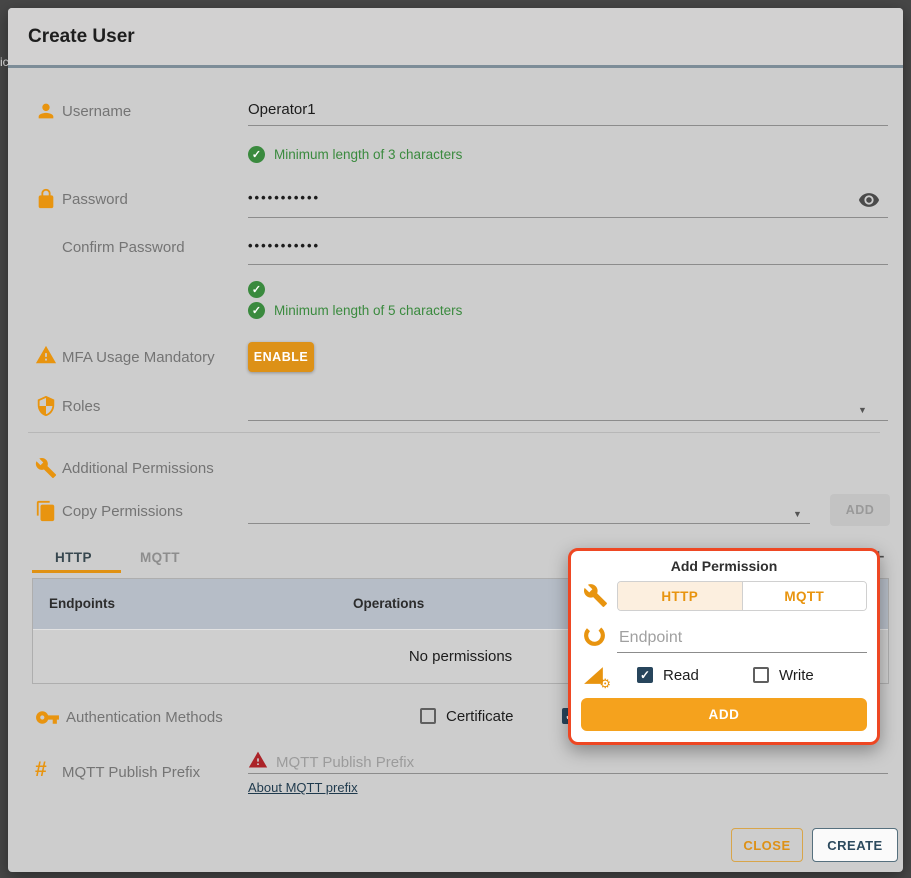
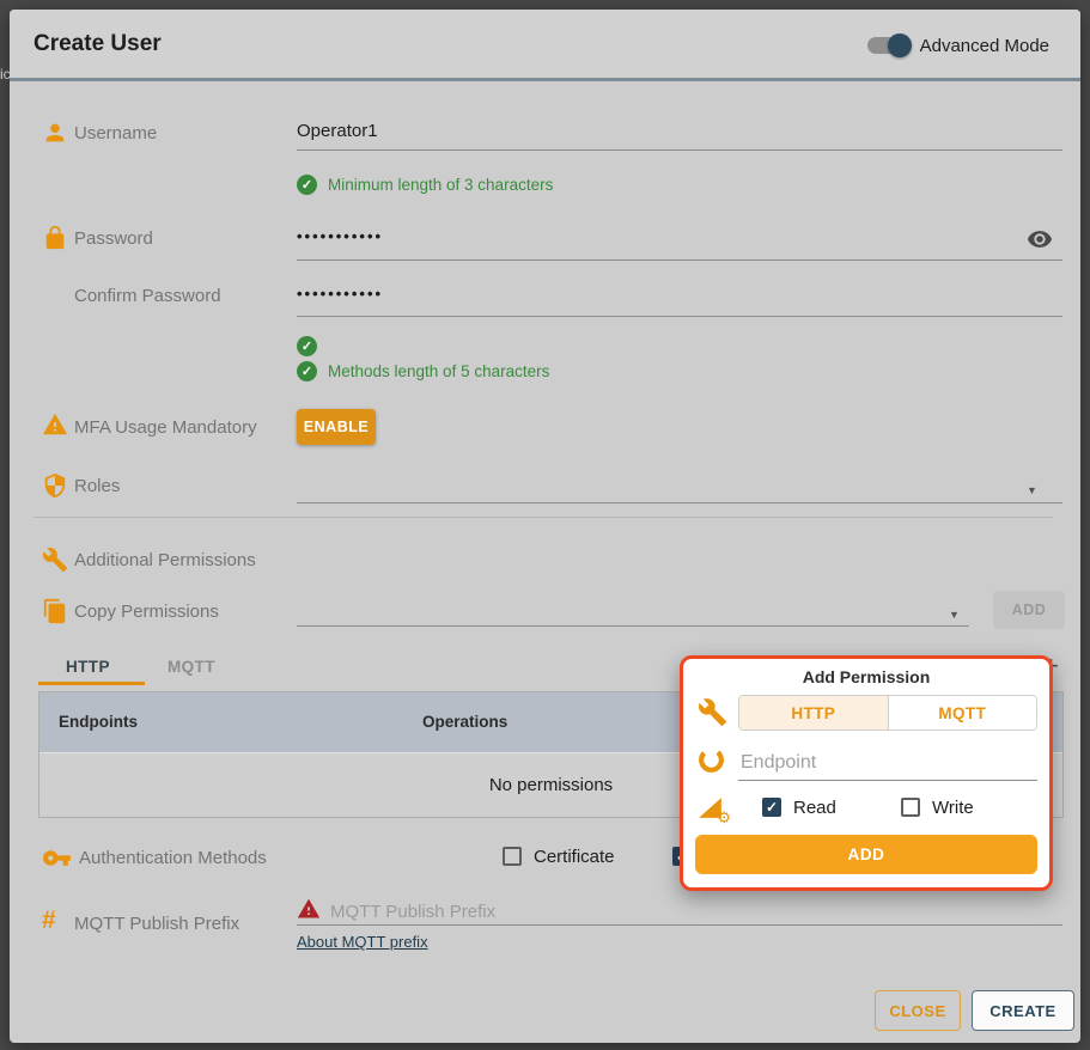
  ic
  Create User
+ Advanced Mode
  Username
  Operator1
  ✓
  Minimum length of 3 characters
  Password
  •••••••••••
  Confirm Password
  •••••••••••
  ✓
  ✓
- Minimum length of 5 characters
+ Methods length of 5 characters
  MFA Usage Mandatory
  ENABLE
  Roles
  ▼
  Additional Permissions
  Copy Permissions
  ▼
  ADD
  HTTP
  MQTT
  Endpoints
  Operations
  No permissions
  Authentication Methods
  Certificate
  #
  MQTT Publish Prefix
  MQTT Publish Prefix
  About MQTT prefix
  CLOSE
  CREATE
  Add Permission
  HTTP
  MQTT
  Endpoint
  ⚙
  ✓
  Read
  Write
  ADD
